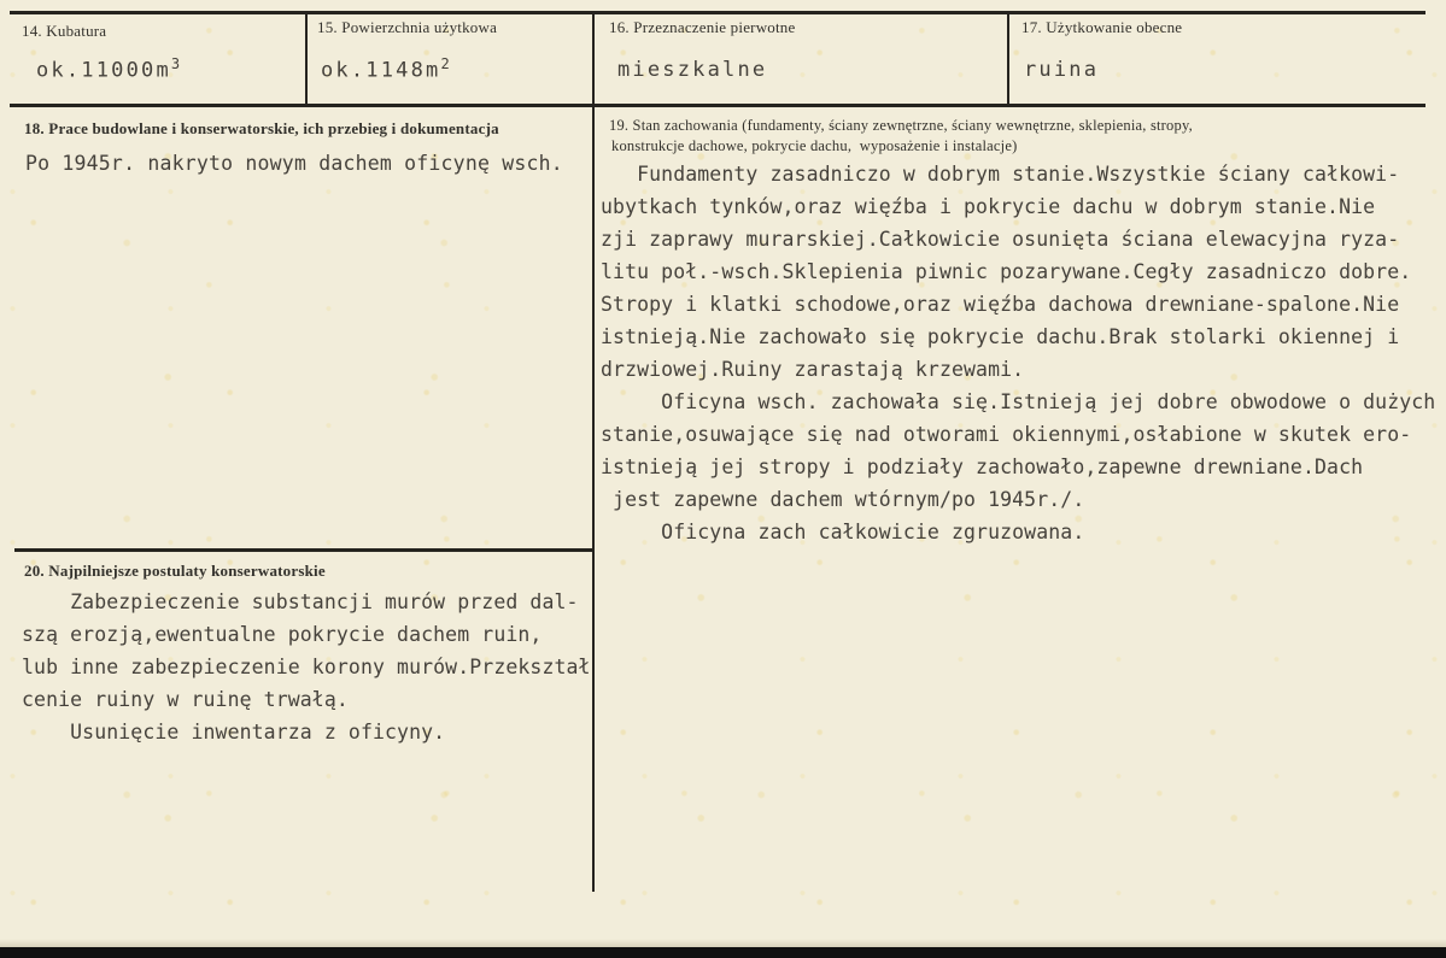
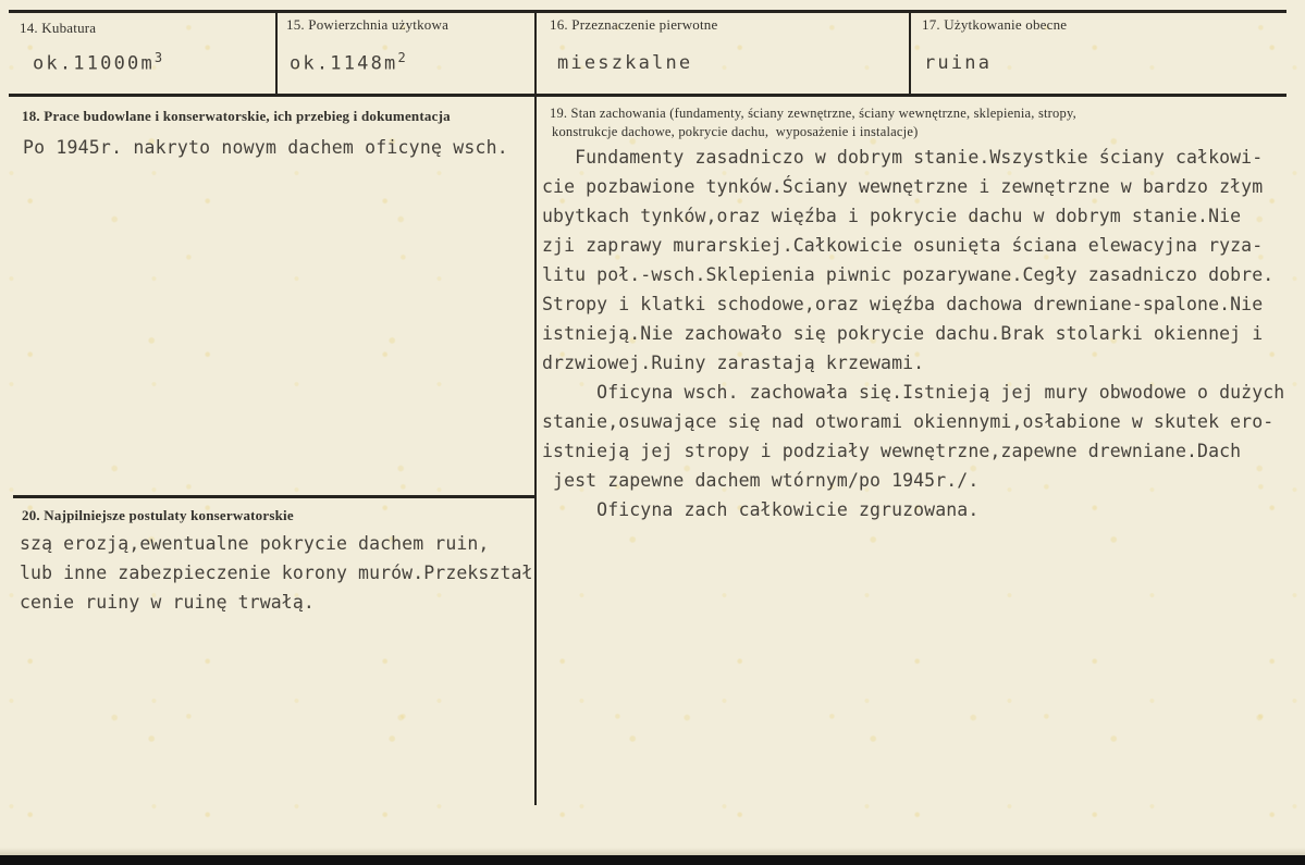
  14. Kubatura
  ok.11000m3
  15. Powierzchnia użytkowa
  ok.1148m2
  16. Przeznaczenie pierwotne
  mieszkalne
  17. Użytkowanie obecne
  ruina
  18. Prace budowlane i konserwatorskie, ich przebieg i dokumentacja
  Po 1945r. nakryto nowym dachem oficynę wsch.
  19. Stan zachowania (fundamenty, ściany zewnętrzne, ściany wewnętrzne, sklepienia, stropy,
  konstrukcje dachowe, pokrycie dachu, wyposażenie i instalacje)
  Fundamenty zasadniczo w dobrym stanie.Wszystkie ściany całkowi-
+ cie pozbawione tynków.Ściany wewnętrzne i zewnętrzne w bardzo złym
  ubytkach tynków,oraz więźba i pokrycie dachu w dobrym stanie.Nie
  zji zaprawy murarskiej.Całkowicie osunięta ściana elewacyjna ryza-
  litu poł.-wsch.Sklepienia piwnic pozarywane.Cegły zasadniczo dobre.
  Stropy i klatki schodowe,oraz więźba dachowa drewniane-spalone.Nie
  istnieją.Nie zachowało się pokrycie dachu.Brak stolarki okiennej i
  drzwiowej.Ruiny zarastają krzewami.
- Oficyna wsch. zachowała się.Istnieją jej dobre obwodowe o dużych
+ Oficyna wsch. zachowała się.Istnieją jej mury obwodowe o dużych
  stanie,osuwające się nad otworami okiennymi,osłabione w skutek ero-
- istnieją jej stropy i podziały zachowało,zapewne drewniane.Dach
+ istnieją jej stropy i podziały wewnętrzne,zapewne drewniane.Dach
  jest zapewne dachem wtórnym/po 1945r./.
  Oficyna zach całkowicie zgruzowana.
  20. Najpilniejsze postulaty konserwatorskie
- Zabezpieczenie substancji murów przed dal-
  szą erozją,ewentualne pokrycie dachem ruin,
  lub inne zabezpieczenie korony murów.Przekształ
  cenie ruiny w ruinę trwałą.
- Usunięcie inwentarza z oficyny.
